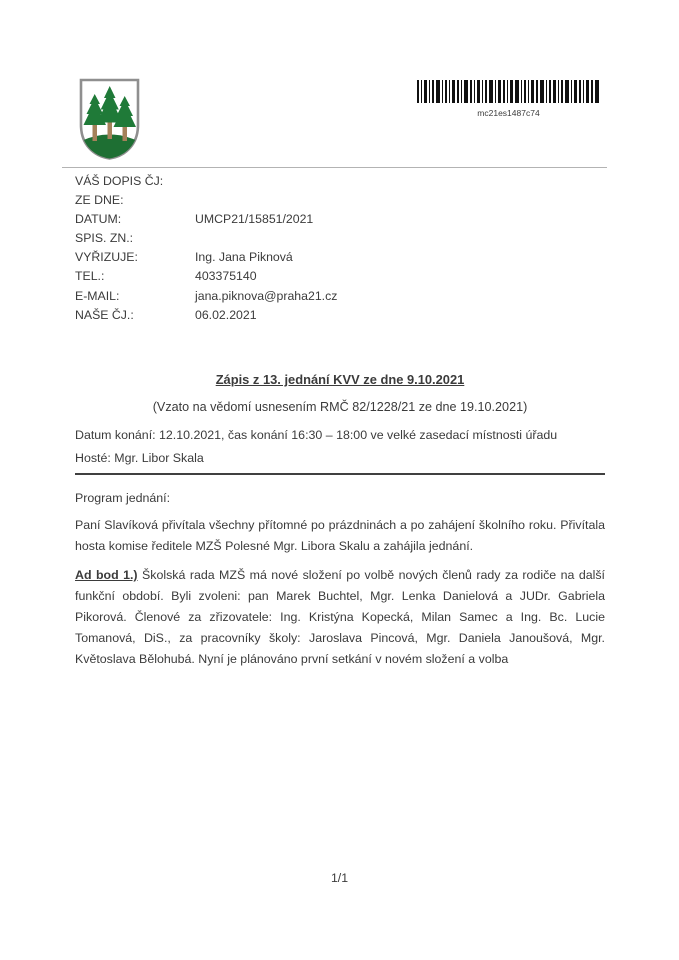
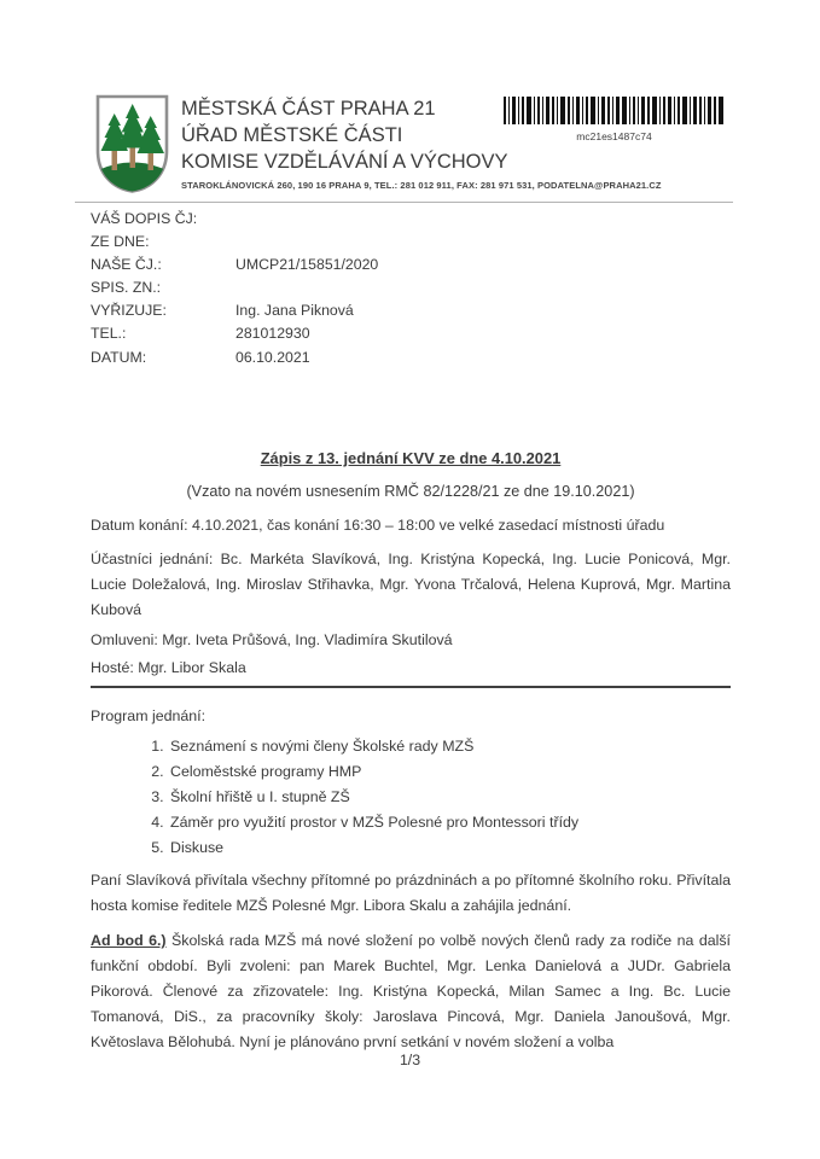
+ MĚSTSKÁ ČÁST PRAHA 21
+ ÚŘAD MĚSTSKÉ ČÁSTI
+ KOMISE VZDĚLÁVÁNÍ A VÝCHOVY
+ STAROKLÁNOVICKÁ 260, 190 16 PRAHA 9, TEL.: 281 012 911, FAX: 281 971 531, PODATELNA@PRAHA21.CZ
  mc21es1487c74
  VÁŠ DOPIS ČJ:
  ZE DNE:
- DATUM:
+ NAŠE ČJ.:
- UMCP21/15851/2021
+ UMCP21/15851/2020
  SPIS. ZN.:
  VYŘIZUJE:
  Ing. Jana Piknová
  TEL.:
- 403375140
+ 281012930
- E-MAIL:
- jana.piknova@praha21.cz
- NAŠE ČJ.:
+ DATUM:
- 06.02.2021
+ 06.10.2021
- Zápis z 13. jednání KVV ze dne 9.10.2021
+ Zápis z 13. jednání KVV ze dne 4.10.2021
- (Vzato na vědomí usnesením RMČ 82/1228/21 ze dne 19.10.2021)
+ (Vzato na novém usnesením RMČ 82/1228/21 ze dne 19.10.2021)
- Datum konání: 12.10.2021, čas konání 16:30 – 18:00 ve velké zasedací místnosti úřadu
+ Datum konání: 4.10.2021, čas konání 16:30 – 18:00 ve velké zasedací místnosti úřadu
+ Účastníci jednání: Bc. Markéta Slavíková, Ing. Kristýna Kopecká, Ing. Lucie Ponicová, Mgr. Lucie Doležalová, Ing. Miroslav Střihavka, Mgr. Yvona Trčalová, Helena Kuprová, Mgr. Martina Kubová
+ Omluveni: Mgr. Iveta Průšová, Ing. Vladimíra Skutilová
  Hosté: Mgr. Libor Skala
  Program jednání:
+ Seznámení s novými členy Školské rady MZŠ
+ Celoměstské programy HMP
+ Školní hřiště u I. stupně ZŠ
+ Záměr pro využití prostor v MZŠ Polesné pro Montessori třídy
+ Diskuse
- Paní Slavíková přivítala všechny přítomné po prázdninách a po zahájení školního roku. Přivítala hosta komise ředitele MZŠ Polesné Mgr. Libora Skalu a zahájila jednání.
+ Paní Slavíková přivítala všechny přítomné po prázdninách a po přítomné školního roku. Přivítala hosta komise ředitele MZŠ Polesné Mgr. Libora Skalu a zahájila jednání.
- Ad bod 1.) Školská rada MZŠ má nové složení po volbě nových členů rady za rodiče na další funkční období. Byli zvoleni: pan Marek Buchtel, Mgr. Lenka Danielová a JUDr. Gabriela Pikorová. Členové za zřizovatele: Ing. Kristýna Kopecká, Milan Samec a Ing. Bc. Lucie Tomanová, DiS., za pracovníky školy: Jaroslava Pincová, Mgr. Daniela Janoušová, Mgr. Květoslava Bělohubá. Nyní je plánováno první setkání v novém složení a volba
+ Ad bod 6.) Školská rada MZŠ má nové složení po volbě nových členů rady za rodiče na další funkční období. Byli zvoleni: pan Marek Buchtel, Mgr. Lenka Danielová a JUDr. Gabriela Pikorová. Členové za zřizovatele: Ing. Kristýna Kopecká, Milan Samec a Ing. Bc. Lucie Tomanová, DiS., za pracovníky školy: Jaroslava Pincová, Mgr. Daniela Janoušová, Mgr. Květoslava Bělohubá. Nyní je plánováno první setkání v novém složení a volba
- 1/1
+ 1/3
